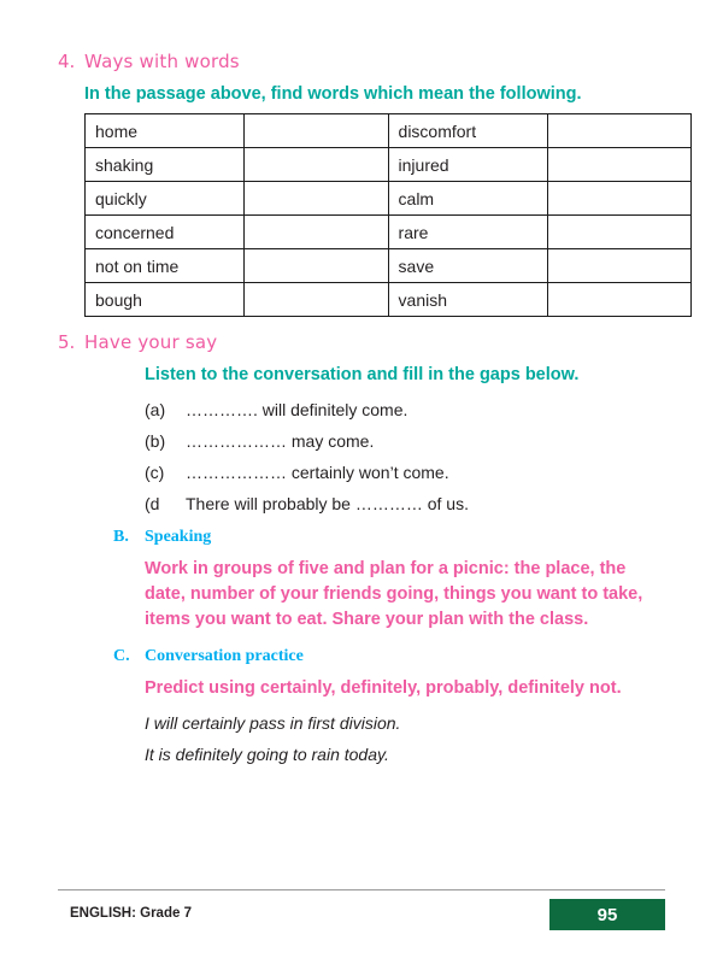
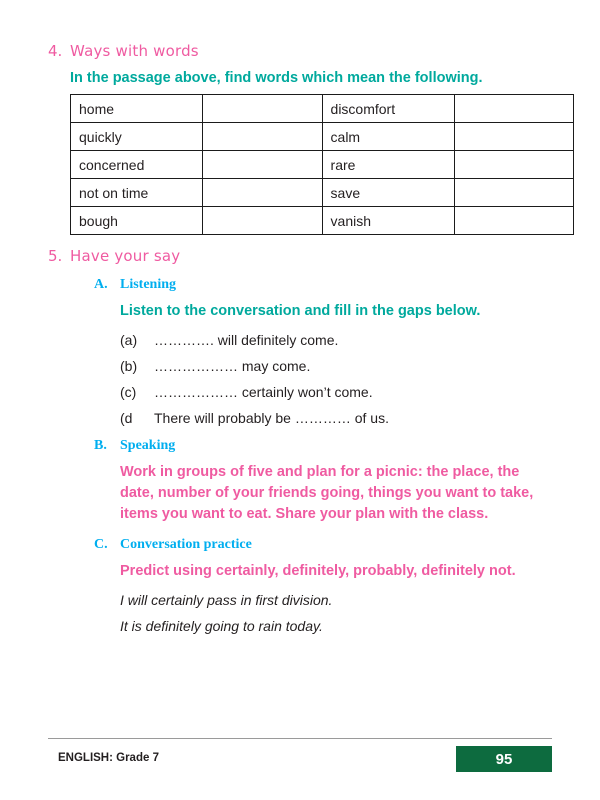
  4.
  Ways with words
  In the passage above, find words which mean the following.
  home		discomfort
- shaking		injured
  quickly		calm
  concerned		rare
  not on time		save
  bough		vanish
  5.
  Have your say
+ A.
+ Listening
  Listen to the conversation and fill in the gaps below.
  (a)
  …………. will definitely come.
  (b)
  ……………… may come.
  (c)
  ……………… certainly won’t come.
  (d
  There will probably be ………… of us.
  B.
  Speaking
  Work in groups of five and plan for a picnic: the place, the date, number of your friends going, things you want to take, items you want to eat. Share your plan with the class.
  C.
  Conversation practice
  Predict using certainly, definitely, probably, definitely not.
  I will certainly pass in first division.
  It is definitely going to rain today.
  ENGLISH: Grade 7
  95
